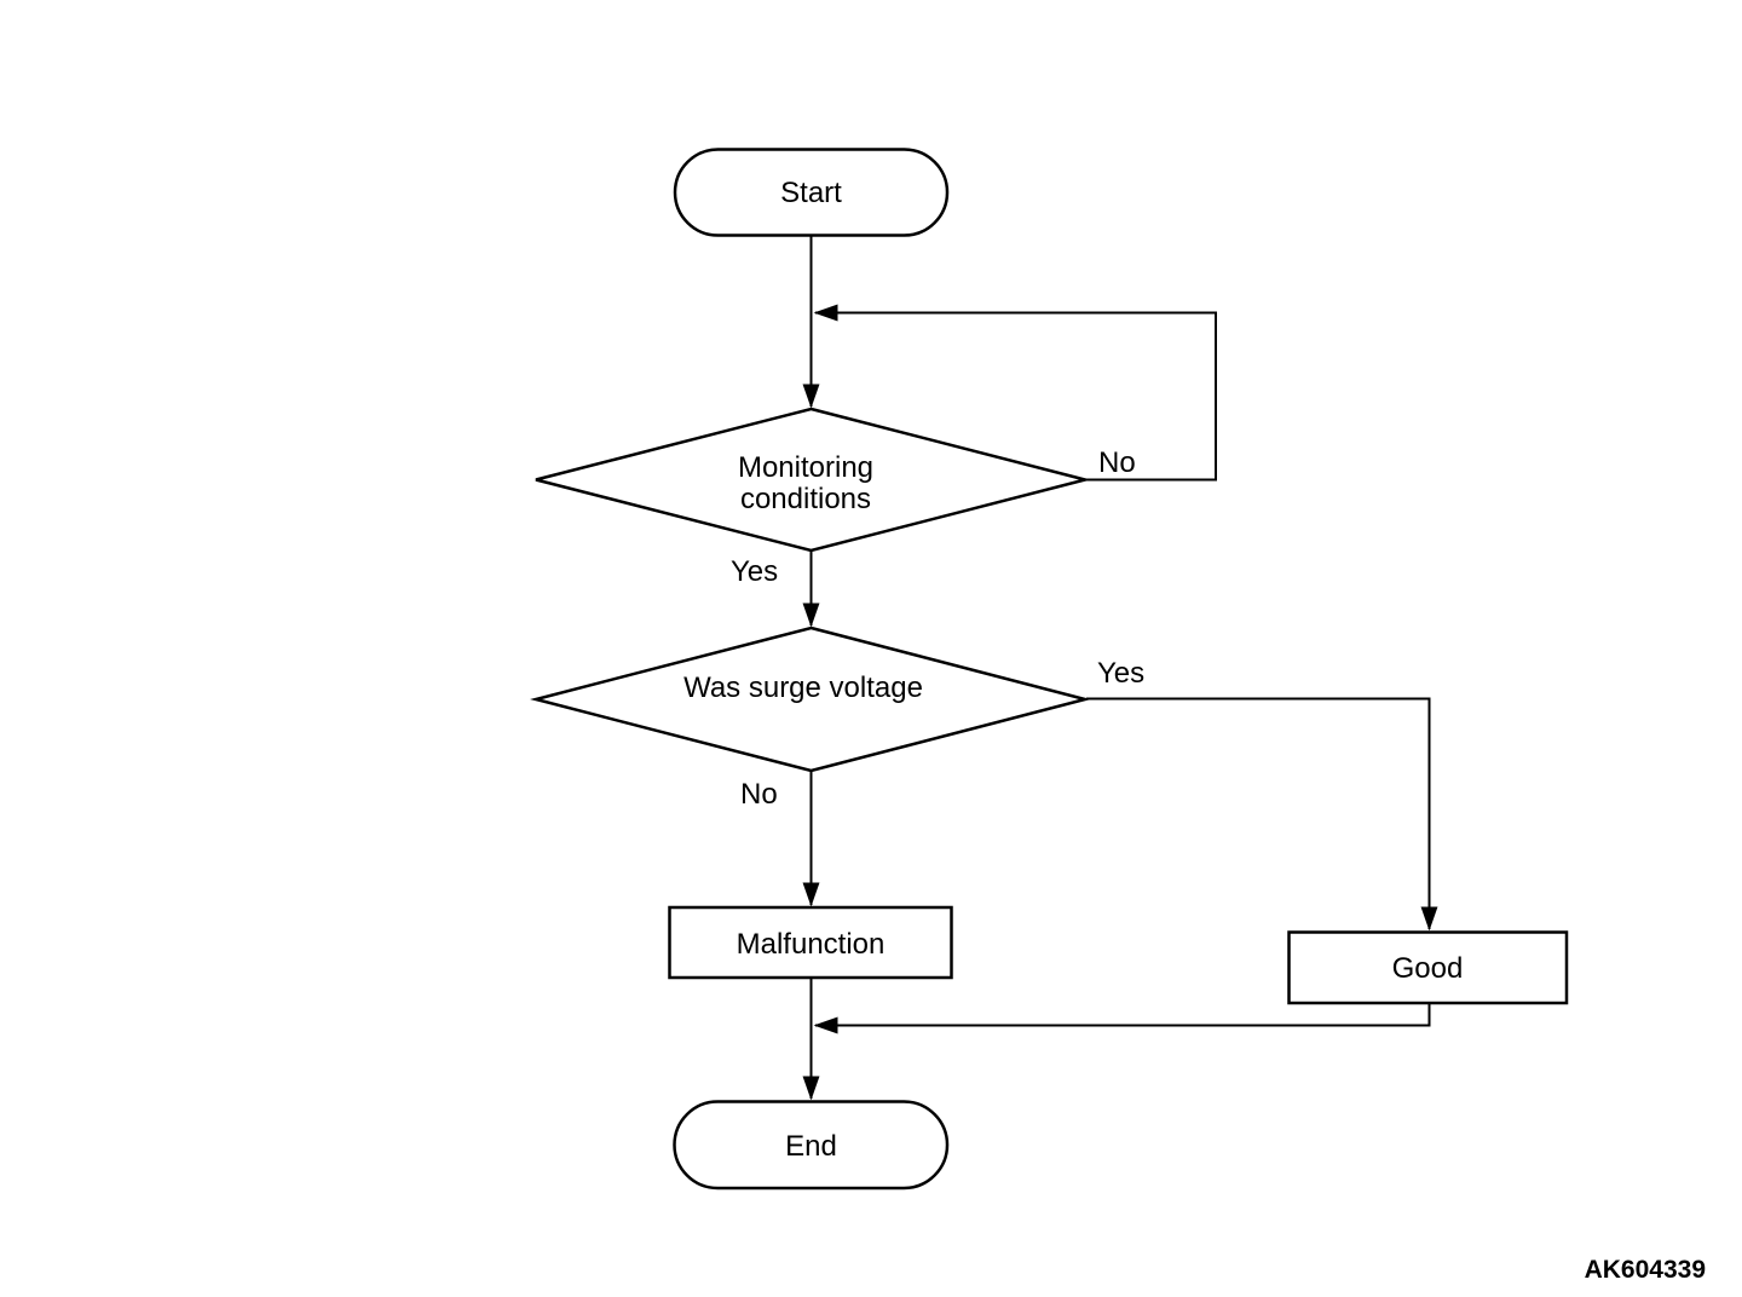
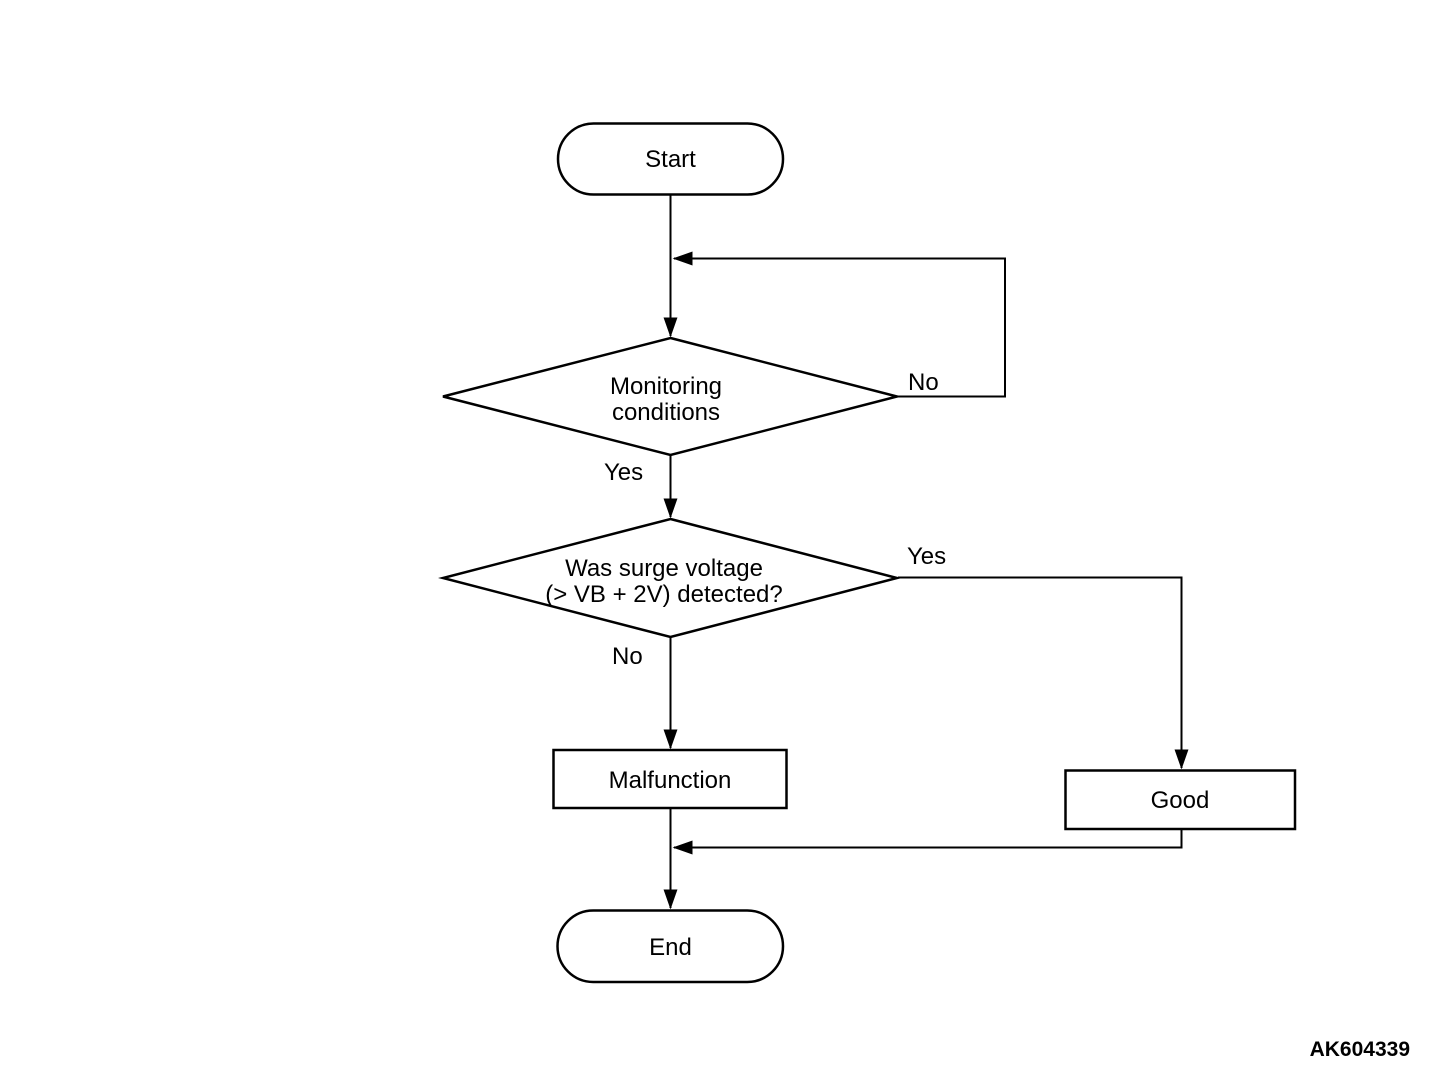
  Start
  Monitoring
  conditions
  Was surge voltage
+ (> VB + 2V) detected?
  Malfunction
  Good
  End
  No
  Yes
  Yes
  No
  AK604339
